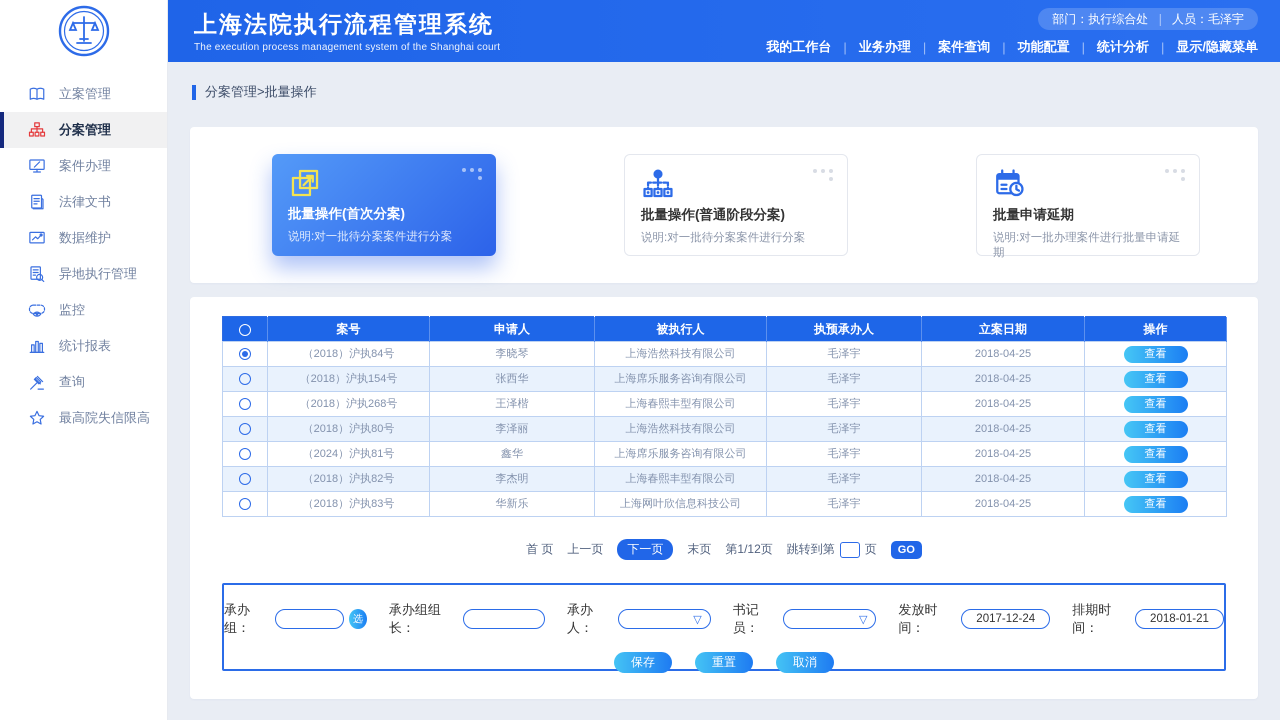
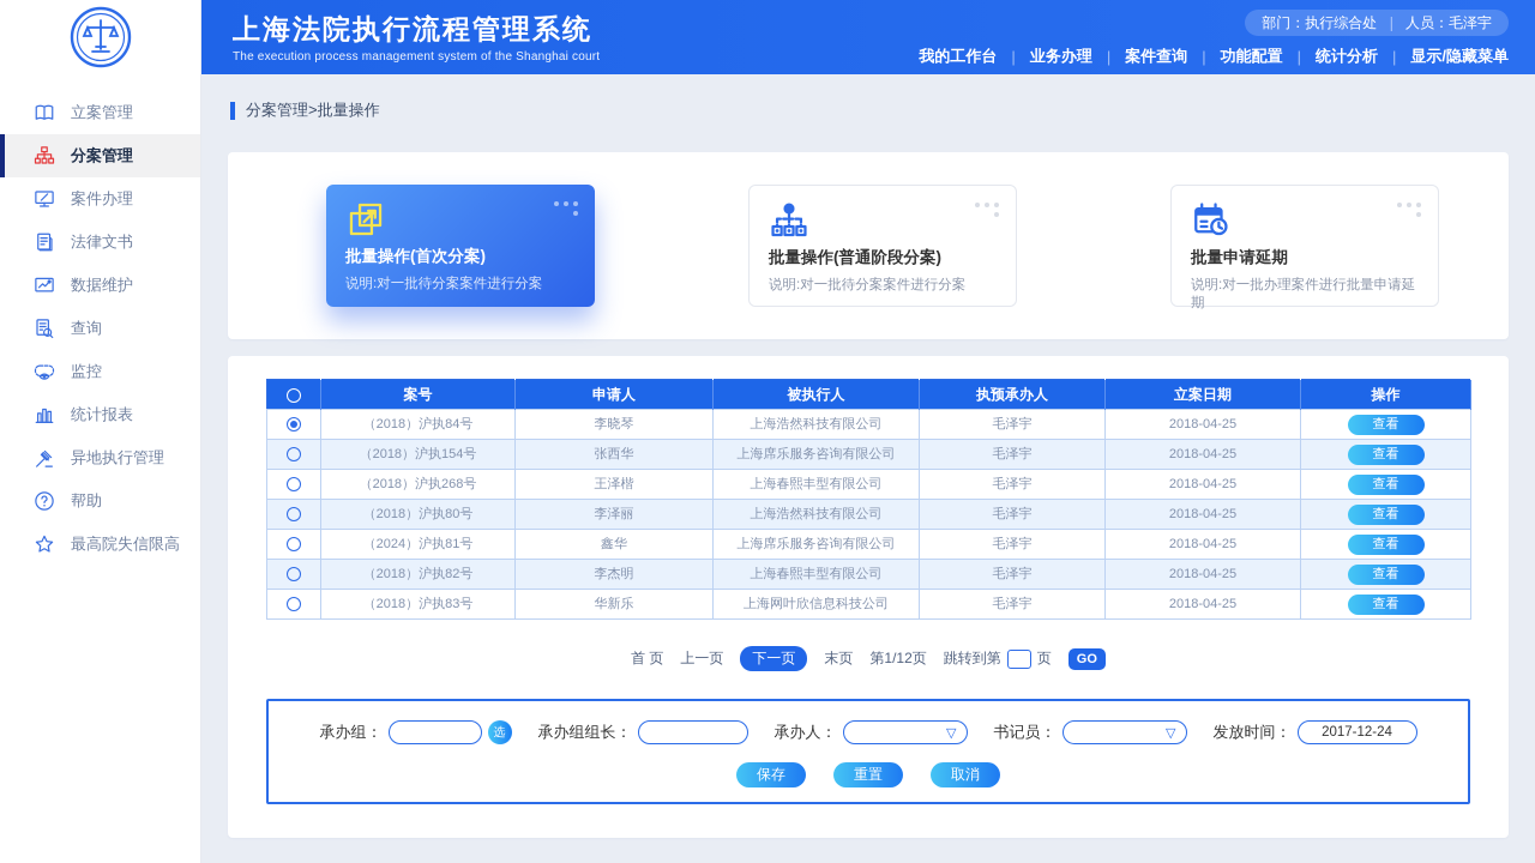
  立案管理
  分案管理
  案件办理
  法律文书
  数据维护
- 异地执行管理
+ 查询
  监控
  统计报表
- 查询
+ 异地执行管理
+ 帮助
  最高院失信限高
  上海法院执行流程管理系统
  The execution process management system of the Shanghai court
  部门：
  执行综合处
  ｜
  人员：
  毛泽宇
  我的工作台
  |
  业务办理
  |
  案件查询
  |
  功能配置
  |
  统计分析
  |
  显示/隐藏菜单
  分案管理>批量操作
  批量操作(首次分案)
  说明:对一批待分案案件进行分案
  批量操作(普通阶段分案)
  说明:对一批待分案案件进行分案
  批量申请延期
  说明:对一批办理案件进行批量申请延期
  	案号	申请人	被执行人	执预承办人	立案日期	操作
  	（2018）沪执84号	李晓琴	上海浩然科技有限公司	毛泽宇	2018-04-25	查看
  	（2018）沪执154号	张西华	上海席乐服务咨询有限公司	毛泽宇	2018-04-25	查看
  	（2018）沪执268号	王泽楷	上海春熙丰型有限公司	毛泽宇	2018-04-25	查看
  	（2018）沪执80号	李泽丽	上海浩然科技有限公司	毛泽宇	2018-04-25	查看
  	（2024）沪执81号	鑫华	上海席乐服务咨询有限公司	毛泽宇	2018-04-25	查看
  	（2018）沪执82号	李杰明	上海春熙丰型有限公司	毛泽宇	2018-04-25	查看
  	（2018）沪执83号	华新乐	上海网叶欣信息科技公司	毛泽宇	2018-04-25	查看
  首 页
  上一页
  下一页
  末页
  第1/12页
  跳转到第
  页
  GO
  承办组：
  选
  承办组组长：
  承办人：
  ▽
  书记员：
  ▽
  发放时间：
  2017-12-24
- 排期时间：
- 2018-01-21
  保存
  重置
  取消
